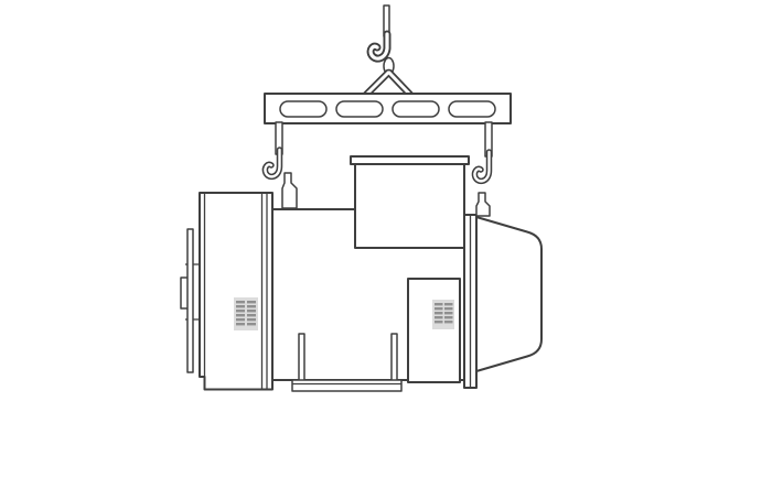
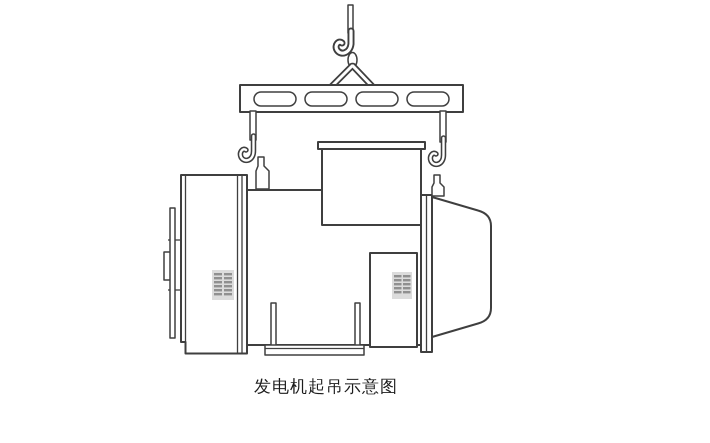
+ 发电机起吊示意图
